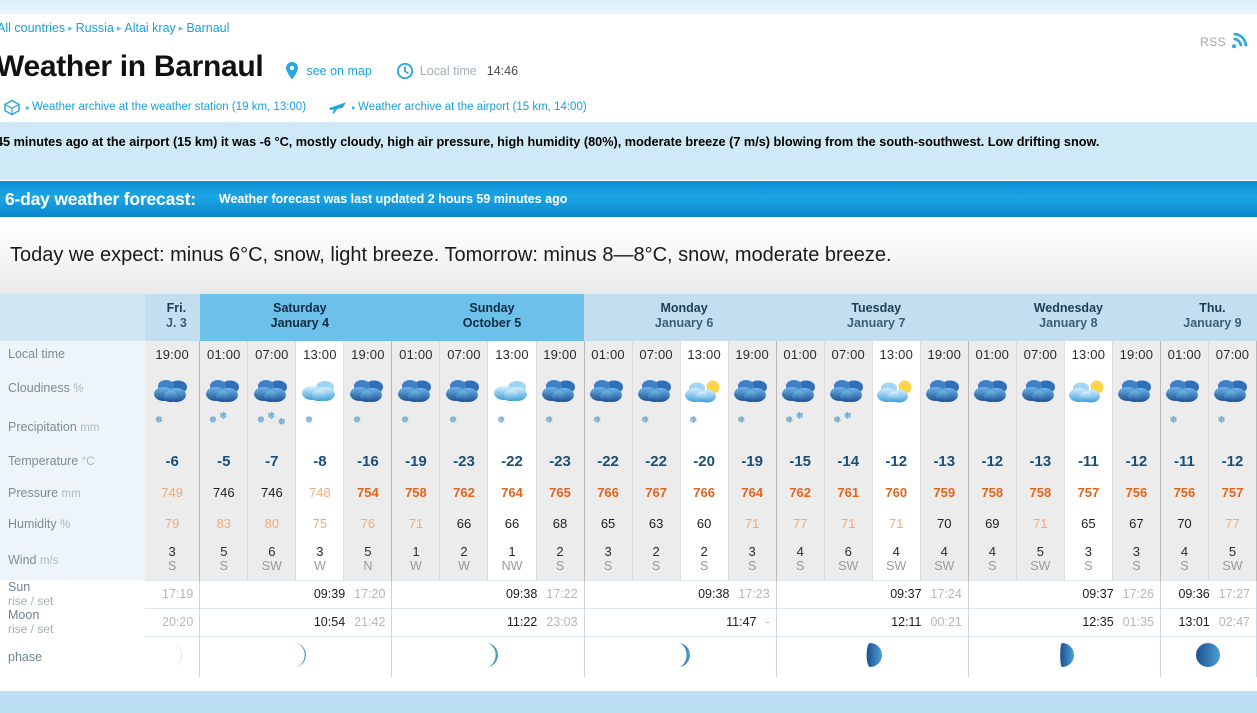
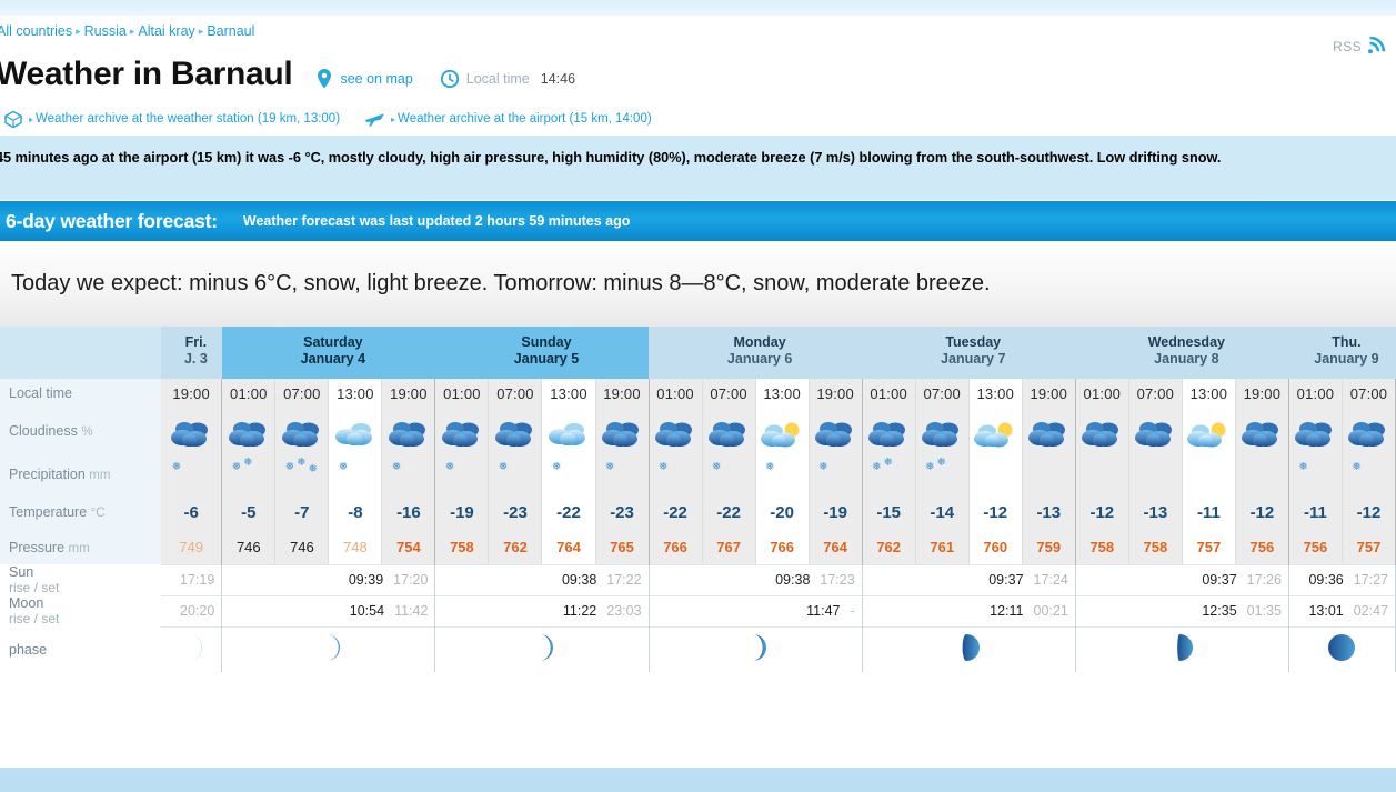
  All countries ▸ Russia ▸ Altai kray ▸ Barnaul
  RSS
  Weather in Barnaul
  see on map
  Local time
  14:46
  ▸
  Weather archive at the weather station (19 km, 13:00)
  ▸
  Weather archive at the airport (15 km, 14:00)
  5 minutes ago at the airport (15 km) it was -6 °C, mostly cloudy, high air pressure, high humidity (80%), moderate breeze (7 m/s) blowing from the south-southwest. Low drifting snow.
  6-day weather forecast:
  Weather forecast was last updated 2 hours 59 minutes ago
  Today we expect: minus 6°C, snow, light breeze. Tomorrow: minus 8—8°C, snow, moderate breeze.
- 	Fri.J. 3	SaturdayJanuary 4	SundayOctober 5	MondayJanuary 6	TuesdayJanuary 7	WednesdayJanuary 8	Thu.January 9
+ 	Fri.J. 3	SaturdayJanuary 4	SundayJanuary 5	MondayJanuary 6	TuesdayJanuary 7	WednesdayJanuary 8	Thu.January 9
  Local time	19:00	01:00	07:00	13:00	19:00	01:00	07:00	13:00	19:00	01:00	07:00	13:00	19:00	01:00	07:00	13:00	19:00	01:00	07:00	13:00	19:00	01:00	07:00
  Cloudiness %
  Precipitation mm	❅	❅ ❅	❅ ❅ ❅	❅	❅	❅	❅	❅	❅	❅	❅	❅	❅	❅ ❅	❅ ❅							❅	❅
  Temperature °C	-6	-5	-7	-8	-16	-19	-23	-22	-23	-22	-22	-20	-19	-15	-14	-12	-13	-12	-13	-11	-12	-11	-12
  Pressure mm	749	746	746	748	754	758	762	764	765	766	767	766	764	762	761	760	759	758	758	757	756	756	757
- Humidity %	79	83	80	75	76	71	66	66	68	65	63	60	71	77	71	71	70	69	71	65	67	70	77
- Wind m/s	3S	5S	6SW	3W	5N	1W	2W	1NW	2S	3S	2S	2S	3S	4S	6SW	4SW	4SW	4S	5SW	3S	3S	4S	5SW
  Sun rise / set	17:19	09:39 17:20	09:38 17:22	09:38 17:23	09:37 17:24	09:37 17:26	09:36 17:27
- Moon rise / set	20:20	10:54 21:42	11:22 23:03	11:47 -	12:11 00:21	12:35 01:35	13:01 02:47
+ Moon rise / set	20:20	10:54 11:42	11:22 23:03	11:47 -	12:11 00:21	12:35 01:35	13:01 02:47
  phase
